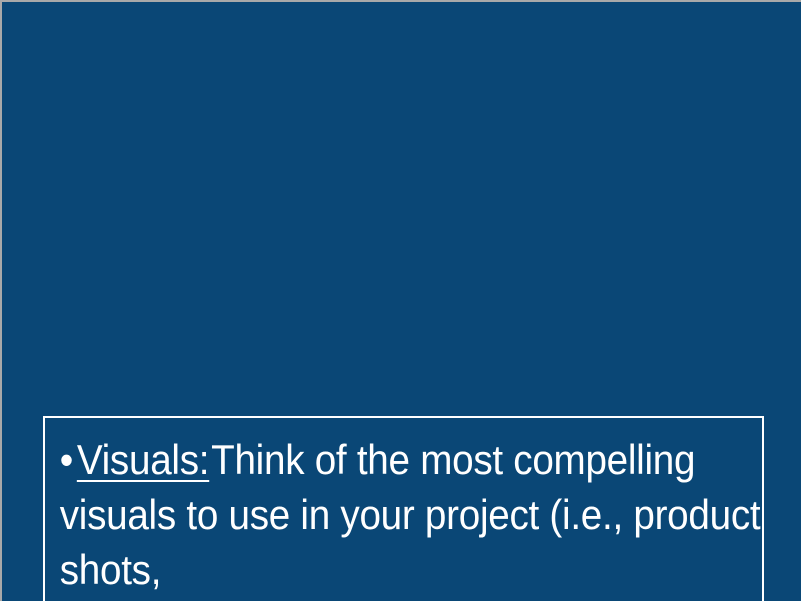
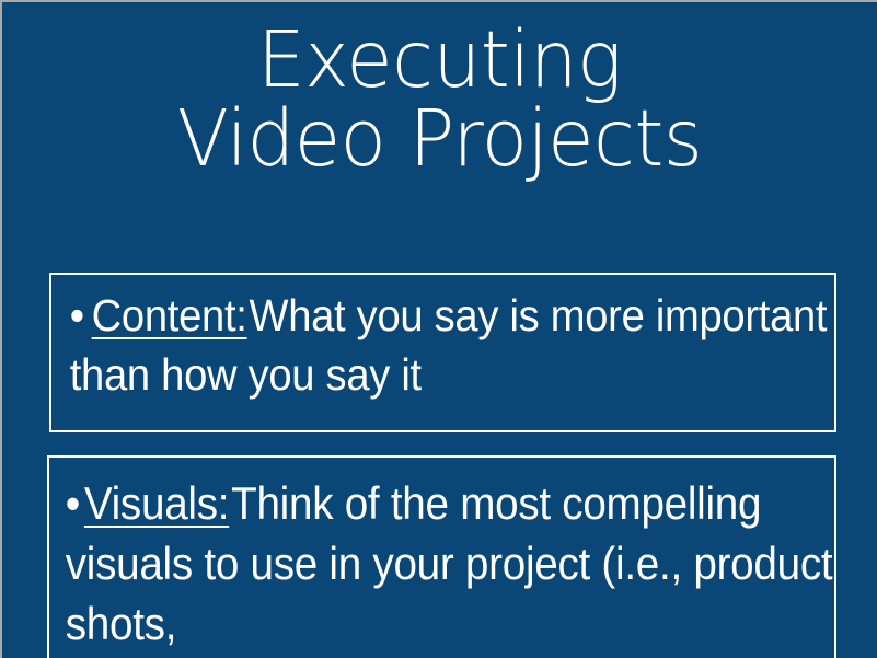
+ Executing
+ Video Projects
+ • Content:What you say is more important than how you say it
  •Visuals:Think of the most compelling visuals to use in your project (i.e., product shots,
